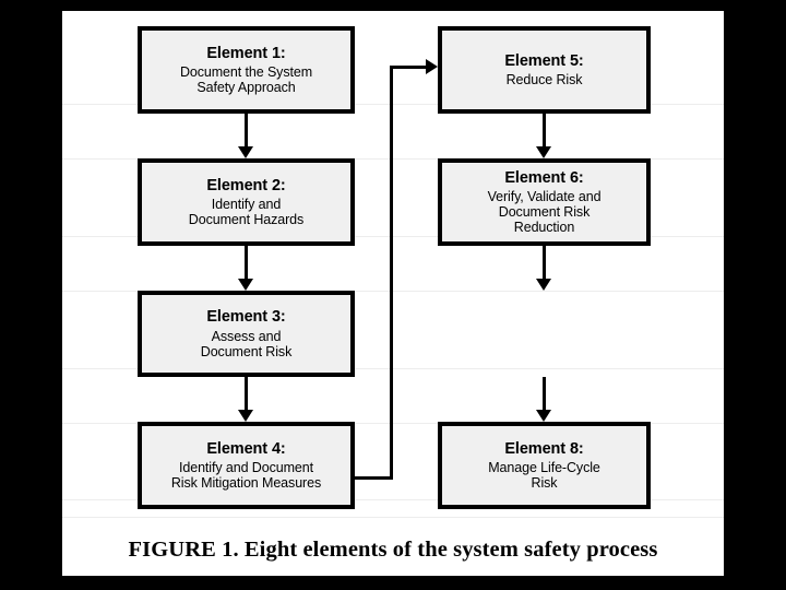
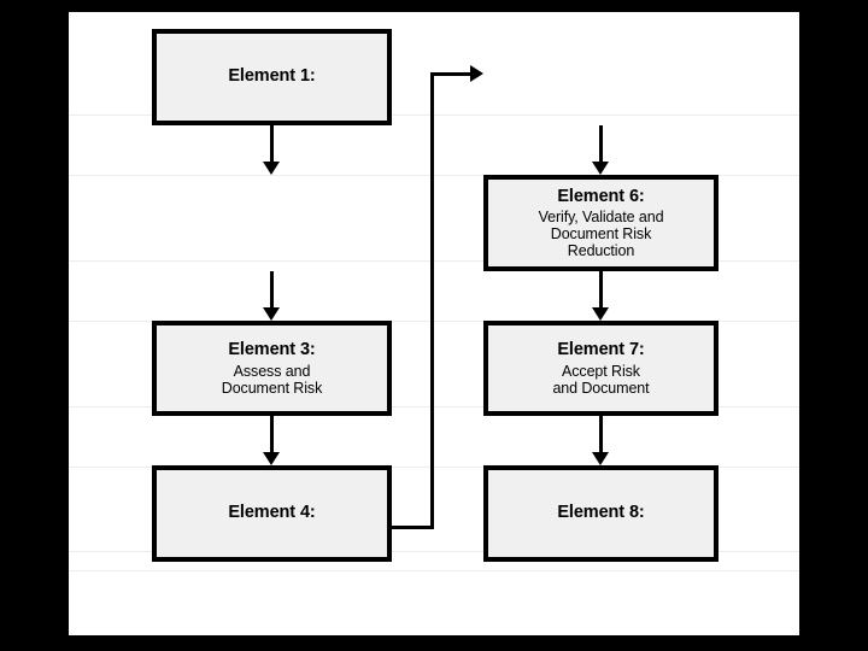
  Element 1:
- Document the System
- Safety Approach
- Element 2:
- Identify and
- Document Hazards
  Element 3:
  Assess and
  Document Risk
  Element 4:
- Identify and Document
- Risk Mitigation Measures
- Element 5:
- Reduce Risk
  Element 6:
  Verify, Validate and
  Document Risk
  Reduction
+ Element 7:
+ Accept Risk
+ and Document
  Element 8:
- Manage Life-Cycle
- Risk
- FIGURE 1. Eight elements of the system safety process
